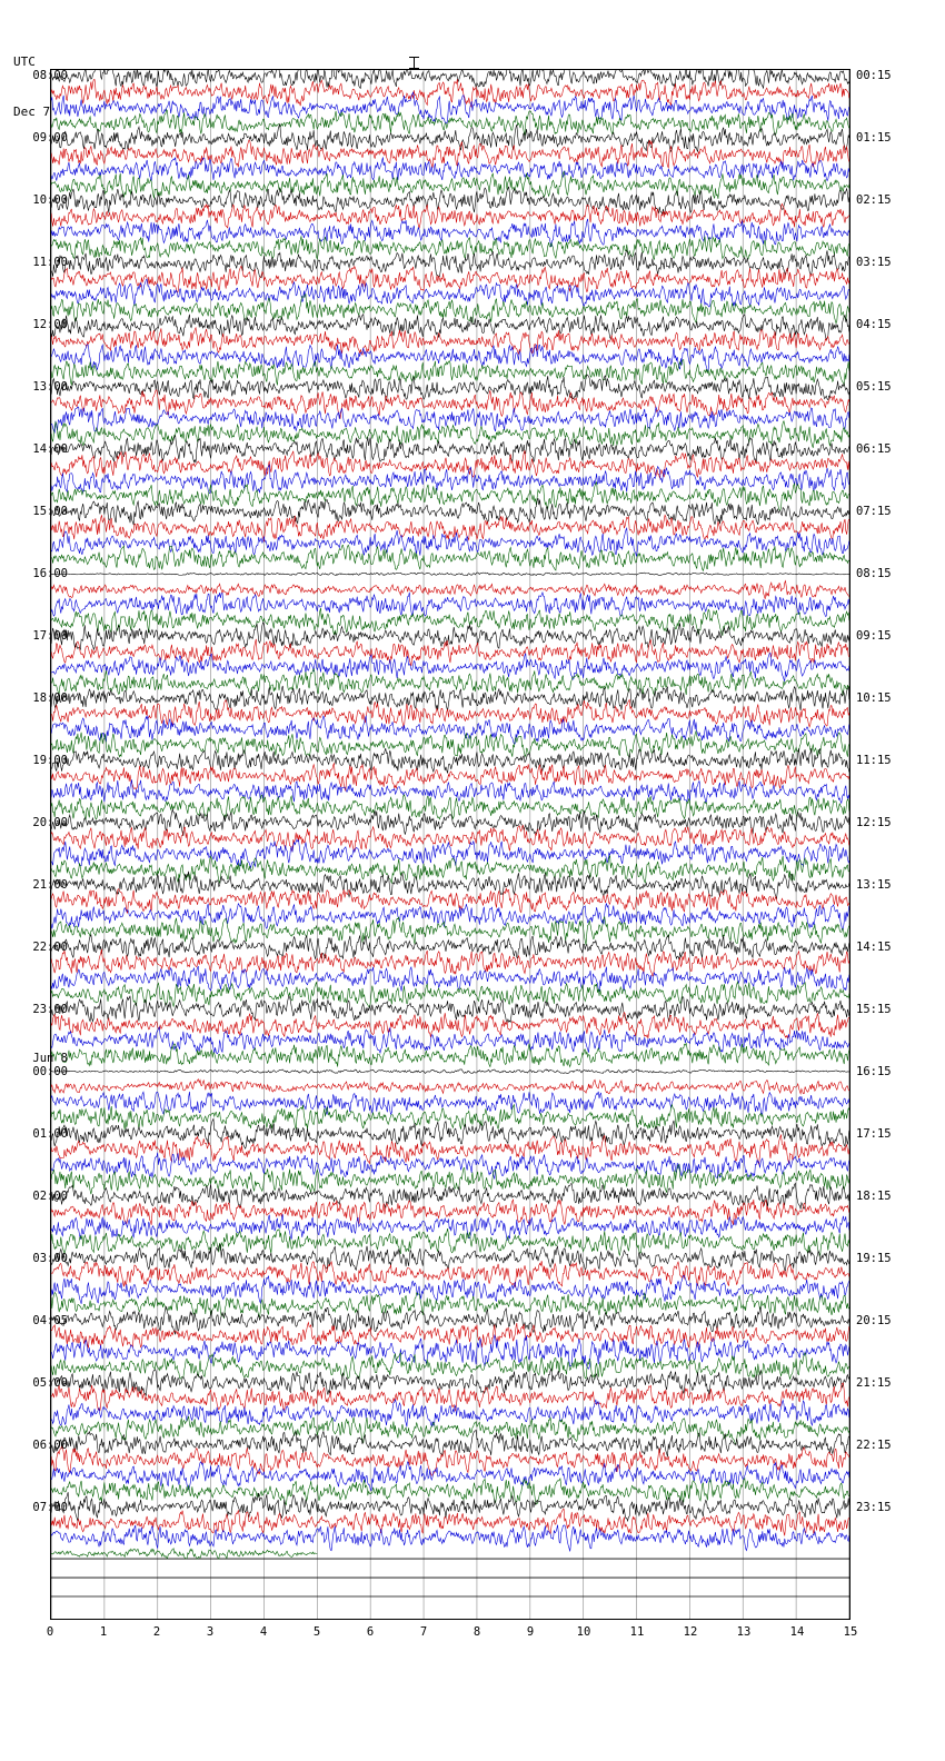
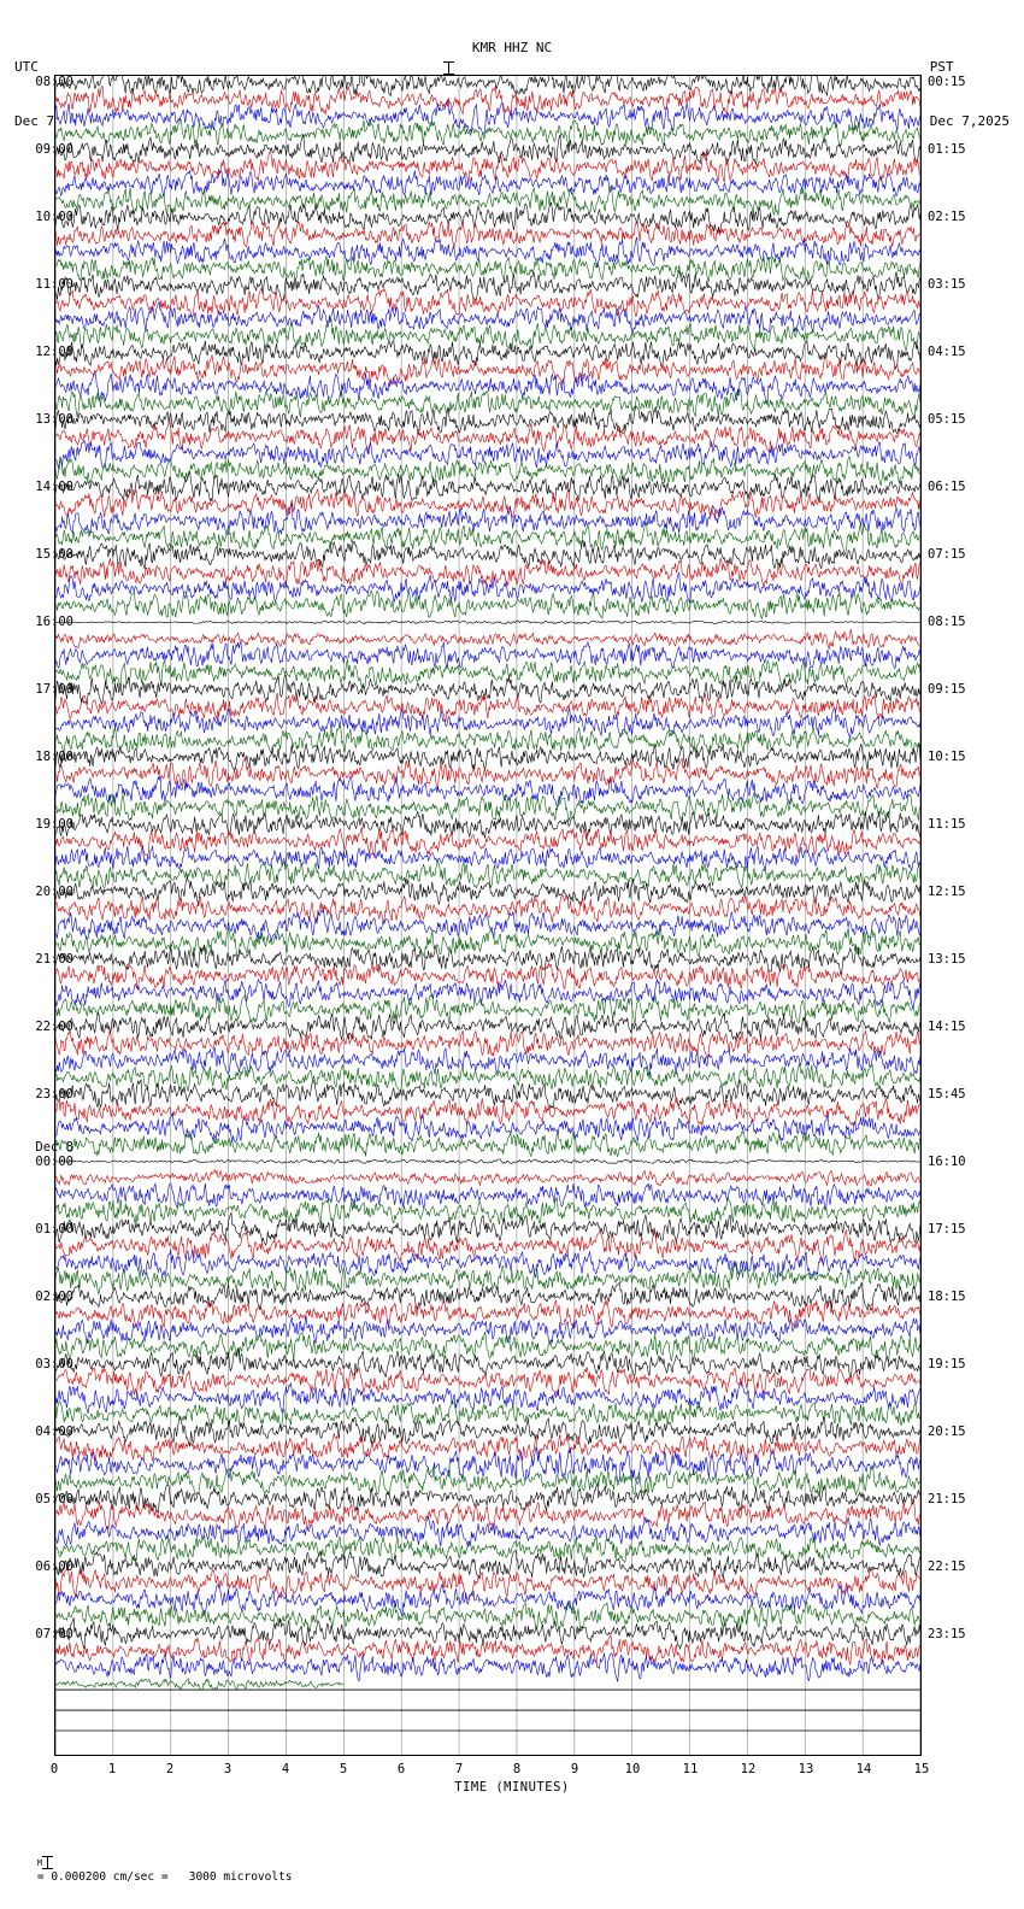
  UTC
+ PST
+ Dec 7,2025
+ KMR HHZ NC
  08:00
  09:00
  10:00
  11:00
  12:00
  13:00
  14:00
  15:00
  16:00
  17:00
  18:00
  19:00
  20:00
  21:00
  22:00
  23:00
  00:00
- Jun 8
+ Dec 8
  01:00
  02:00
  03:00
- 04:05
+ 04:00
  05:00
  06:00
  07:00
  00:15
  01:15
  02:15
  03:15
  04:15
  05:15
  06:15
  07:15
  08:15
  09:15
  10:15
  11:15
  12:15
  13:15
  14:15
- 15:15
+ 15:45
- 16:15
+ 16:10
  17:15
  18:15
  19:15
  20:15
  21:15
  22:15
  23:15
  0
  1
  2
  3
  4
  5
  6
  7
  8
  9
  10
  11
  12
  13
  14
  15
+ TIME (MINUTES)
+ M = 0.000200 cm/sec = 3000 microvolts
